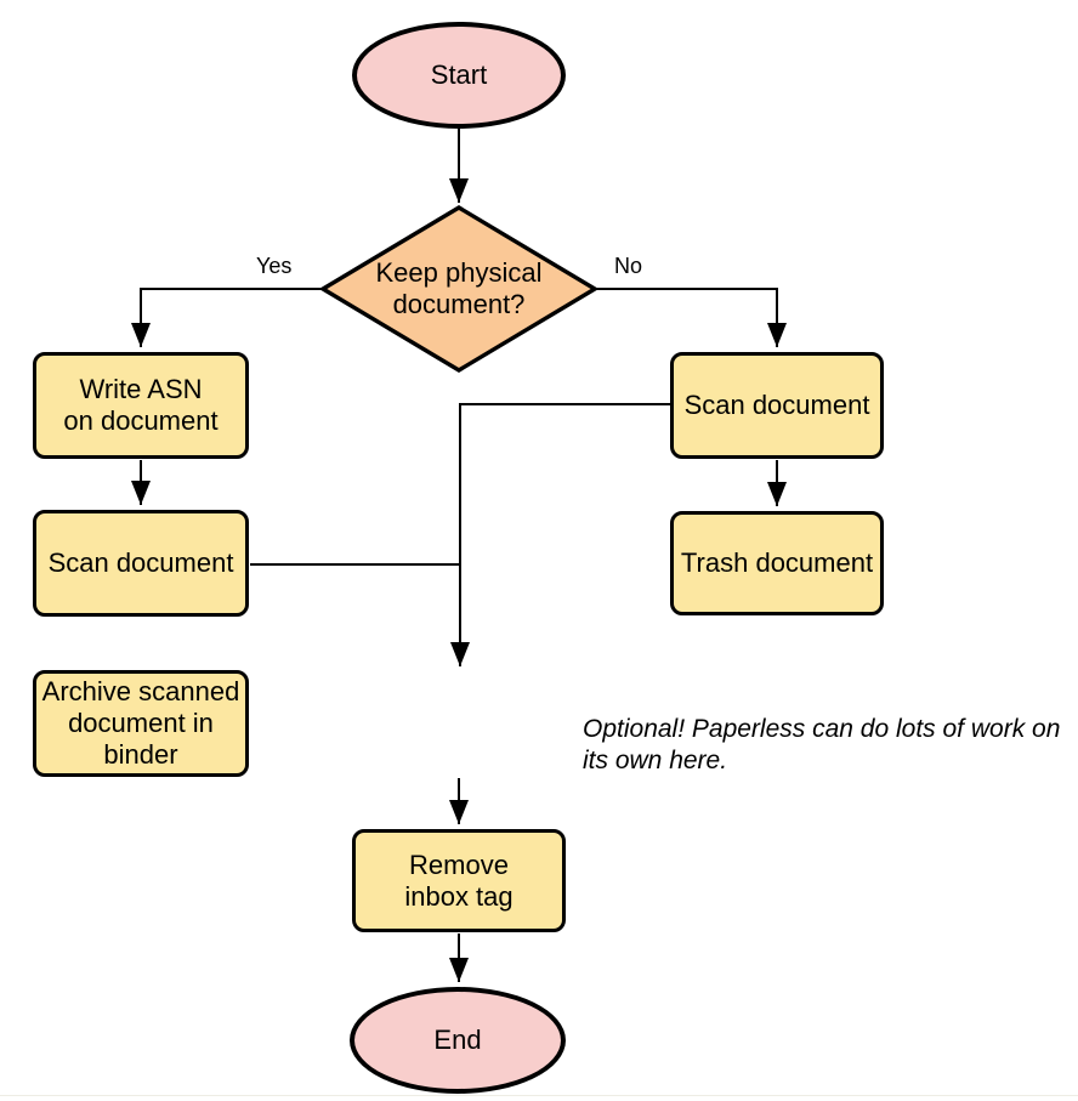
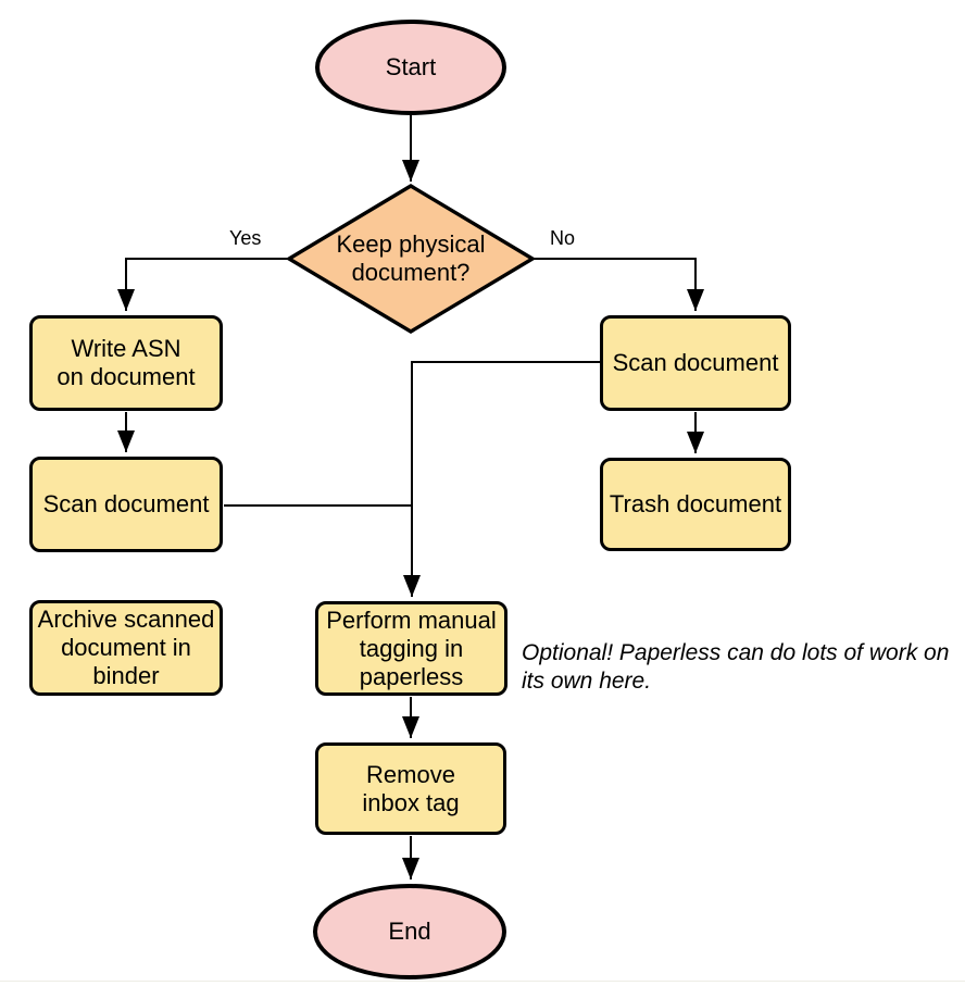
  Start
  Keep physical
  document?
  Yes
  No
  Write ASN
  on document
  Scan document
  Archive scanned
  document in
  binder
  Scan document
  Trash document
+ Perform manual
+ tagging in
+ paperless
  Remove
  inbox tag
  End
  Optional! Paperless can do lots of work on
  its own here.
